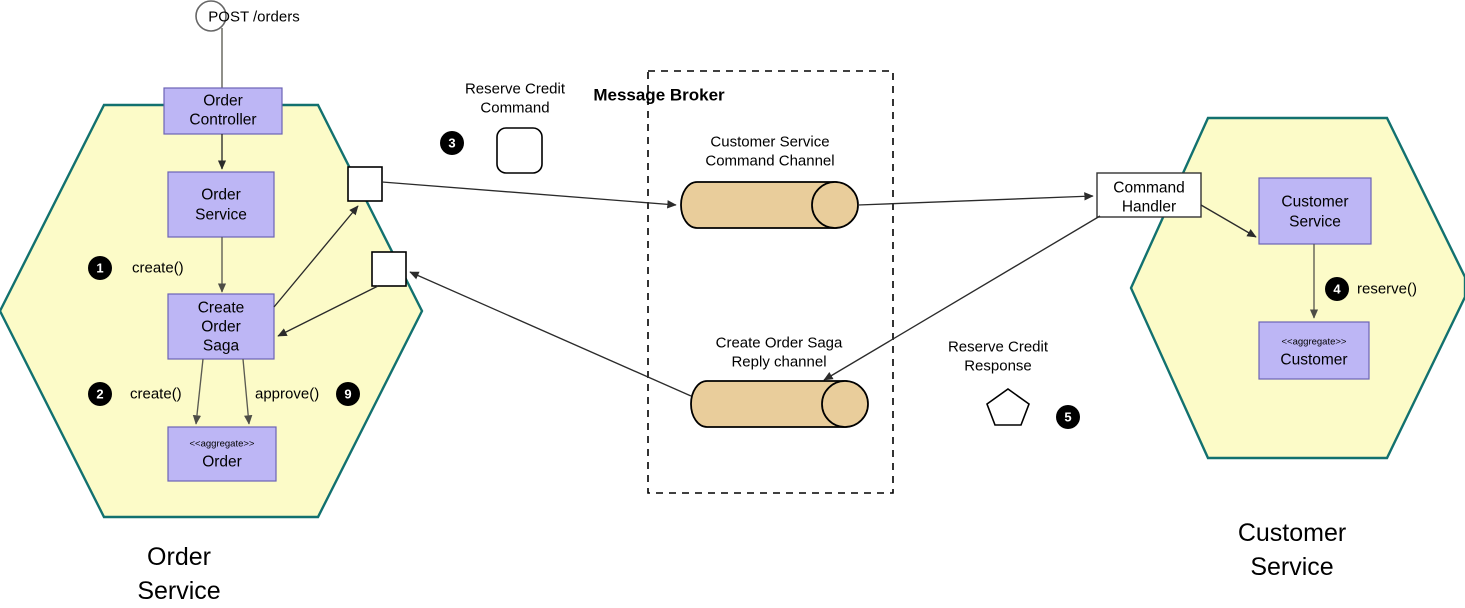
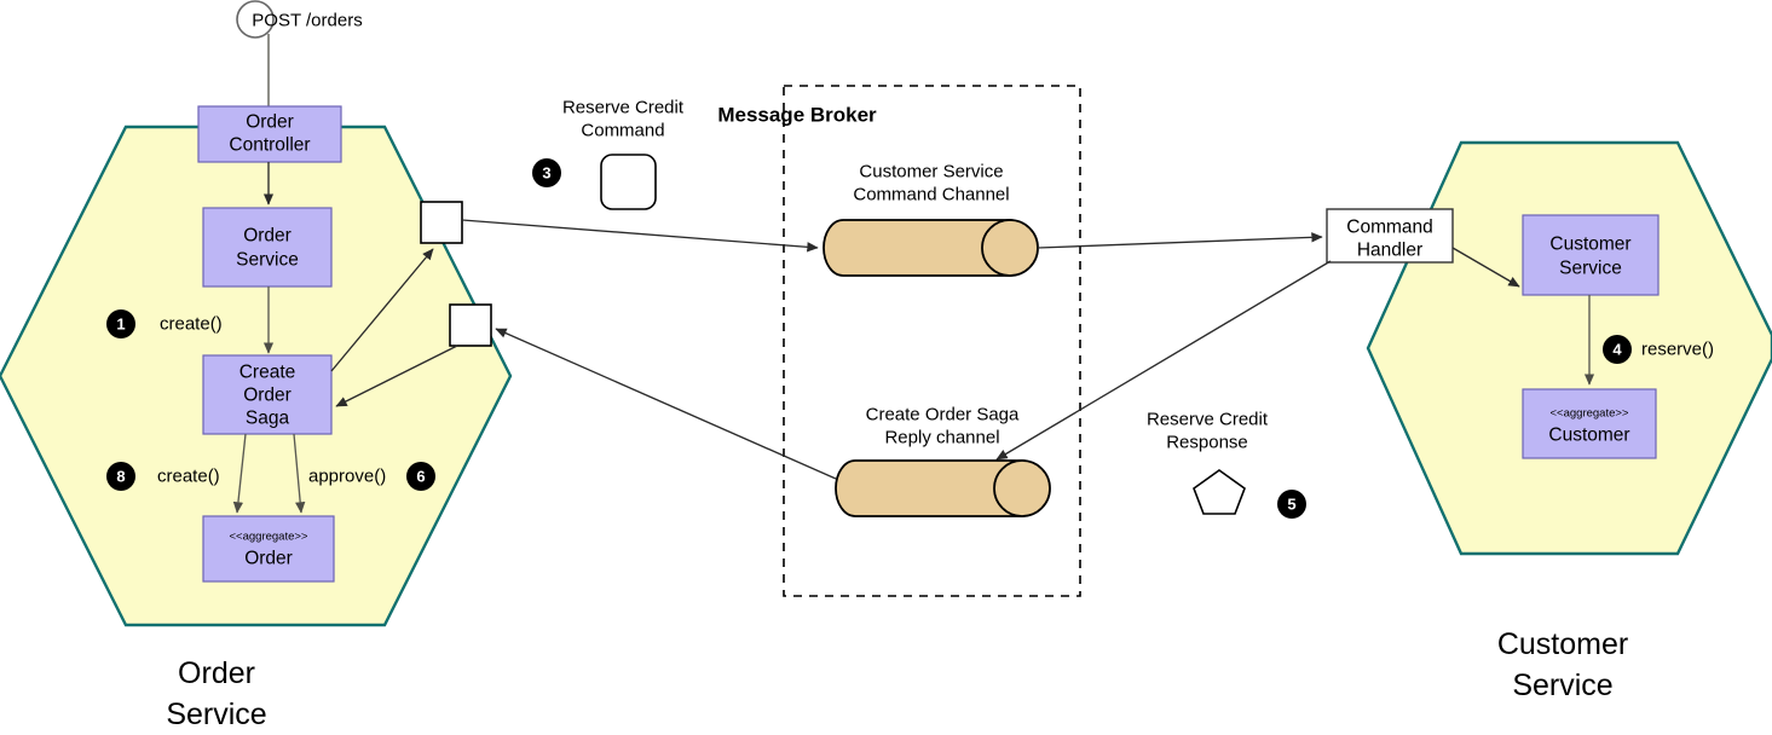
  Message Broker
  POST /orders
  Order
  Controller
  Order
  Service
  Create
  Order
  Saga
  <<aggregate>>
  Order
  1
  create()
- 2
+ 8
  create()
  approve()
- 9
+ 6
  Reserve Credit
  Command
  3
  Customer Service
  Command Channel
  Command
  Handler
  Customer
  Service
  <<aggregate>>
  Customer
  4
  reserve()
  Create Order Saga
  Reply channel
  Reserve Credit
  Response
  5
  Order
  Service
  Customer
  Service
